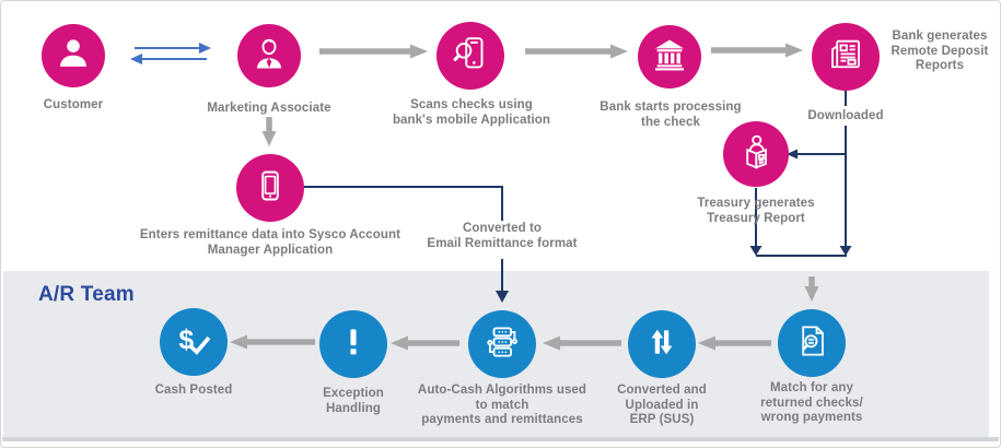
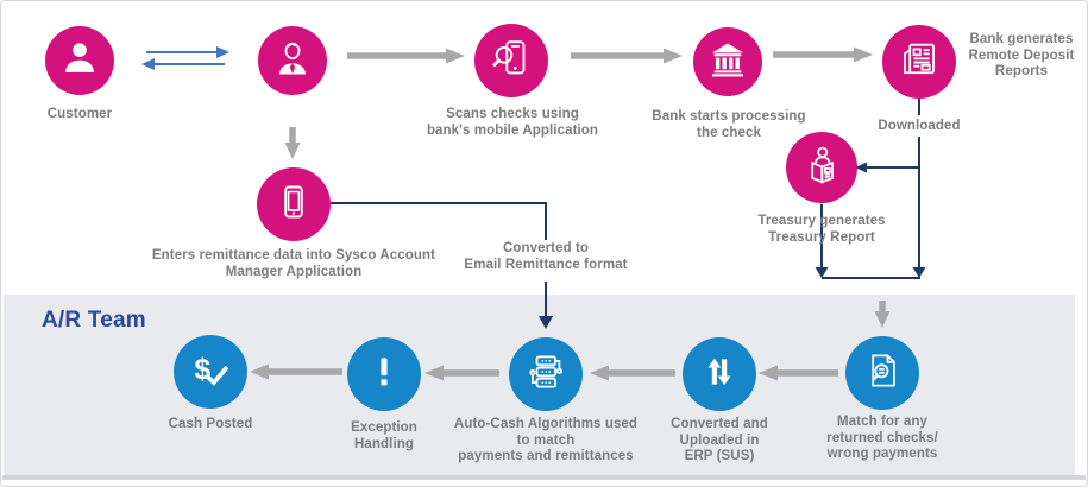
  $
  Customer
- Marketing Associate
  Scans checks using
  bank's mobile Application
  Bank starts processing
  the check
  Bank generates
  Remote Deposit
  Reports
  Downloaded
  Treasury generates
  Treasury Report
  Enters remittance data into Sysco Account
  Manager Application
  Converted to
  Email Remittance format
  A/R Team
  Cash Posted
  Exception
  Handling
  Auto-Cash Algorithms used
  to match
  payments and remittances
  Converted and
  Uploaded in
  ERP (SUS)
  Match for any
  returned checks/
  wrong payments
